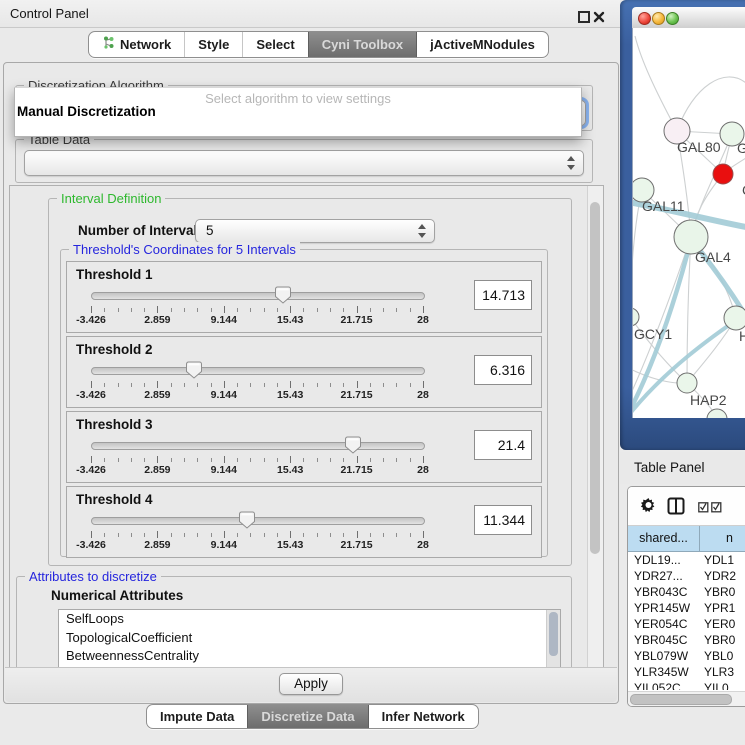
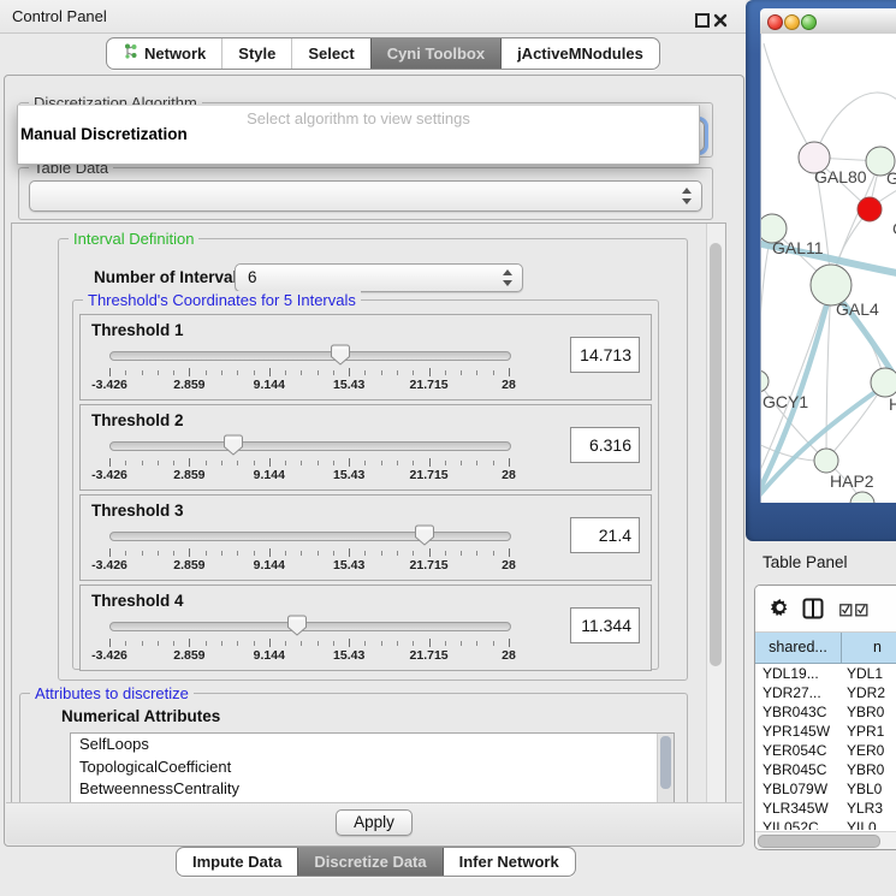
  Control Panel
  Network
  Style
  Select
  Cyni Toolbox
  jActiveMNodules
  Discretization Algorithm
  Table Data
  Interval Definition
  Number of Interva
- 5
+ 6
  Threshold's Coordinates for 5 Intervals
  Threshold 1
  -3.426
  2.859
  9.144
  15.43
  21.715
  28
  14.713
  Threshold 2
  -3.426
  2.859
  9.144
  15.43
  21.715
  28
  6.316
  Threshold 3
  -3.426
  2.859
  9.144
  15.43
  21.715
  28
  21.4
  Threshold 4
  -3.426
  2.859
  9.144
  15.43
  21.715
  28
  11.344
  Attributes to discretize
  Numerical Attributes
  SelfLoops
  TopologicalCoefficient
  BetweennessCentrality
  Apply
  Impute Data
  Discretize Data
  Infer Network
  Select algorithm to view settings
  Manual Discretization
  GAL80
  G
  GAL11
  GAL4
  GCY1
  H
  HAP2
  Table Panel
  shared...
  n
  YDL19...
  YDL1
  YDR27...
  YDR2
  YBR043C
  YBR0
  YPR145W
  YPR1
  YER054C
  YER0
  YBR045C
  YBR0
  YBL079W
  YBL0
  YLR345W
  YLR3
  YIL052C
  YIL0
